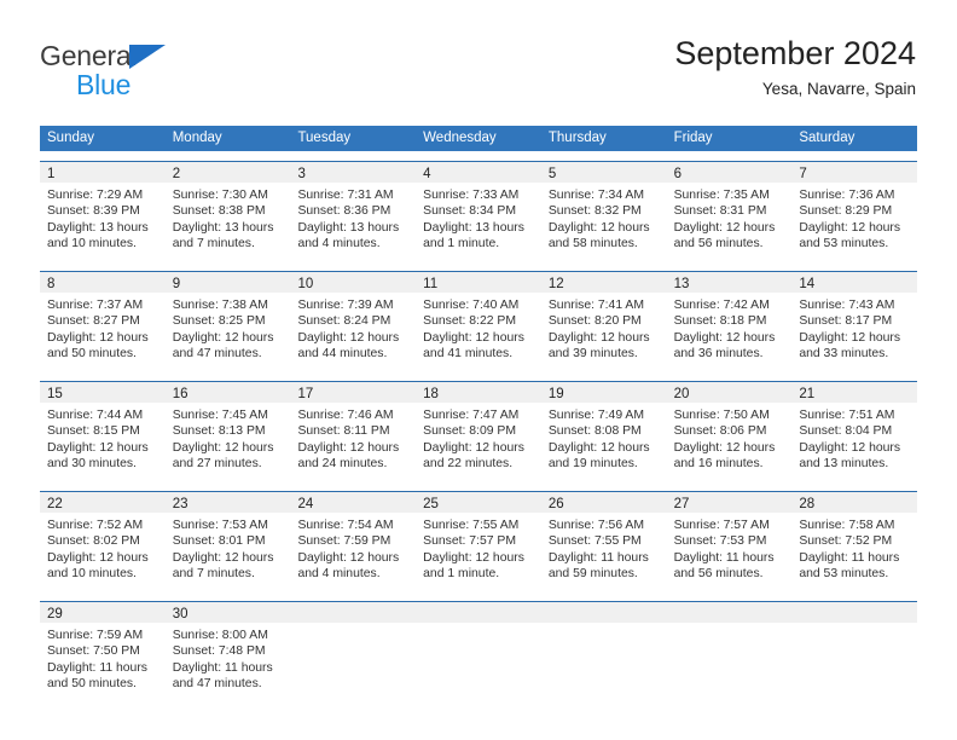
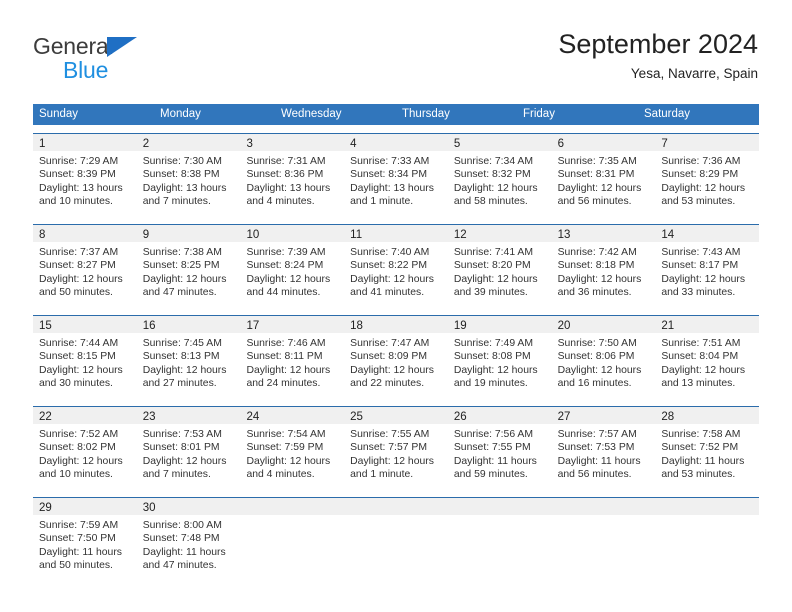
  General
  Blue
  September 2024
  Yesa, Navarre, Spain
  Sunday
  Monday
- Tuesday
  Wednesday
  Thursday
  Friday
  Saturday
  1
  Sunrise: 7:29 AM
  Sunset: 8:39 PM
  Daylight: 13 hours and 10 minutes.
  2
  Sunrise: 7:30 AM
  Sunset: 8:38 PM
  Daylight: 13 hours and 7 minutes.
  3
  Sunrise: 7:31 AM
  Sunset: 8:36 PM
  Daylight: 13 hours and 4 minutes.
  4
  Sunrise: 7:33 AM
  Sunset: 8:34 PM
  Daylight: 13 hours and 1 minute.
  5
  Sunrise: 7:34 AM
  Sunset: 8:32 PM
  Daylight: 12 hours and 58 minutes.
  6
  Sunrise: 7:35 AM
  Sunset: 8:31 PM
  Daylight: 12 hours and 56 minutes.
  7
  Sunrise: 7:36 AM
  Sunset: 8:29 PM
  Daylight: 12 hours and 53 minutes.
  8
  Sunrise: 7:37 AM
  Sunset: 8:27 PM
  Daylight: 12 hours and 50 minutes.
  9
  Sunrise: 7:38 AM
  Sunset: 8:25 PM
  Daylight: 12 hours and 47 minutes.
  10
  Sunrise: 7:39 AM
  Sunset: 8:24 PM
  Daylight: 12 hours and 44 minutes.
  11
  Sunrise: 7:40 AM
  Sunset: 8:22 PM
  Daylight: 12 hours and 41 minutes.
  12
  Sunrise: 7:41 AM
  Sunset: 8:20 PM
  Daylight: 12 hours and 39 minutes.
  13
  Sunrise: 7:42 AM
  Sunset: 8:18 PM
  Daylight: 12 hours and 36 minutes.
  14
  Sunrise: 7:43 AM
  Sunset: 8:17 PM
  Daylight: 12 hours and 33 minutes.
  15
  Sunrise: 7:44 AM
  Sunset: 8:15 PM
  Daylight: 12 hours and 30 minutes.
  16
  Sunrise: 7:45 AM
  Sunset: 8:13 PM
  Daylight: 12 hours and 27 minutes.
  17
  Sunrise: 7:46 AM
  Sunset: 8:11 PM
  Daylight: 12 hours and 24 minutes.
  18
  Sunrise: 7:47 AM
  Sunset: 8:09 PM
  Daylight: 12 hours and 22 minutes.
  19
  Sunrise: 7:49 AM
  Sunset: 8:08 PM
  Daylight: 12 hours and 19 minutes.
  20
  Sunrise: 7:50 AM
  Sunset: 8:06 PM
  Daylight: 12 hours and 16 minutes.
  21
  Sunrise: 7:51 AM
  Sunset: 8:04 PM
  Daylight: 12 hours and 13 minutes.
  22
  Sunrise: 7:52 AM
  Sunset: 8:02 PM
  Daylight: 12 hours and 10 minutes.
  23
  Sunrise: 7:53 AM
  Sunset: 8:01 PM
  Daylight: 12 hours and 7 minutes.
  24
  Sunrise: 7:54 AM
  Sunset: 7:59 PM
  Daylight: 12 hours and 4 minutes.
  25
  Sunrise: 7:55 AM
  Sunset: 7:57 PM
  Daylight: 12 hours and 1 minute.
  26
  Sunrise: 7:56 AM
  Sunset: 7:55 PM
  Daylight: 11 hours and 59 minutes.
  27
  Sunrise: 7:57 AM
  Sunset: 7:53 PM
  Daylight: 11 hours and 56 minutes.
  28
  Sunrise: 7:58 AM
  Sunset: 7:52 PM
  Daylight: 11 hours and 53 minutes.
  29
  Sunrise: 7:59 AM
  Sunset: 7:50 PM
  Daylight: 11 hours and 50 minutes.
  30
  Sunrise: 8:00 AM
  Sunset: 7:48 PM
  Daylight: 11 hours and 47 minutes.
